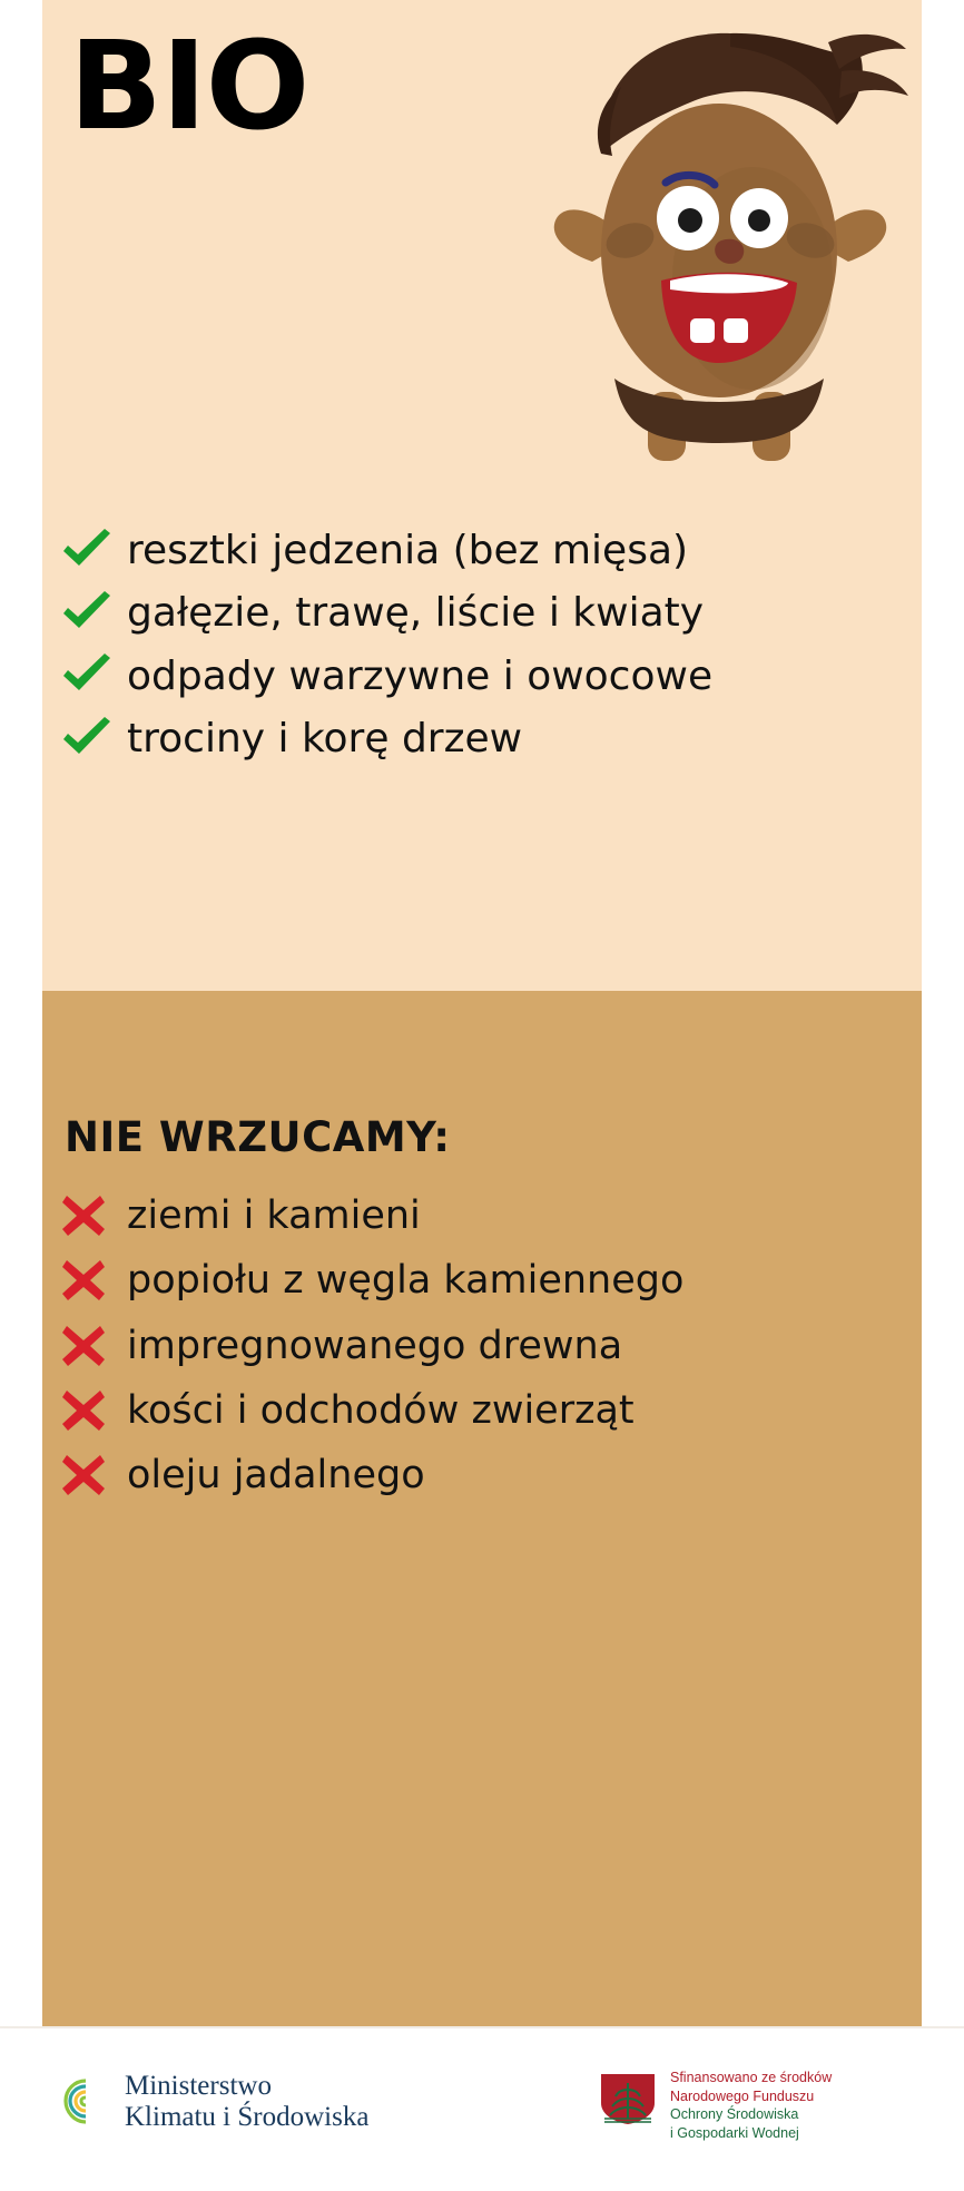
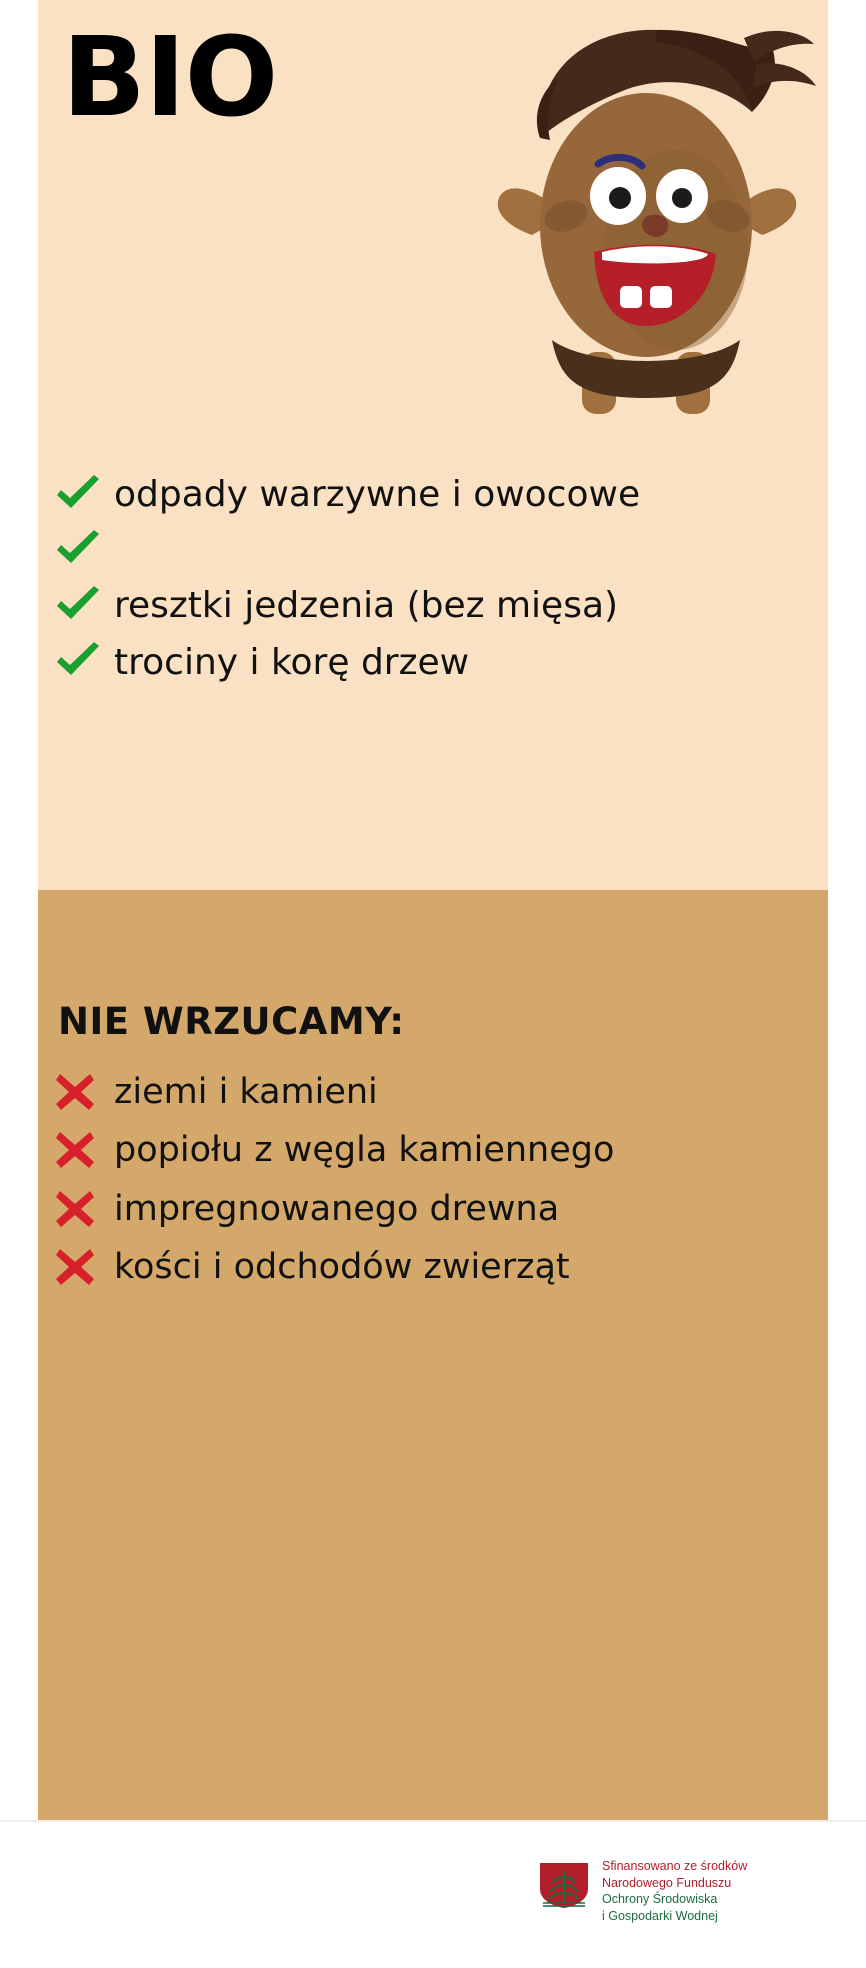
  BIO
- resztki jedzenia (bez mięsa)
+ odpady warzywne i owocowe
- gałęzie, trawę, liście i kwiaty
- odpady warzywne i owocowe
+ resztki jedzenia (bez mięsa)
  trociny i korę drzew
  NIE WRZUCAMY:
  ziemi i kamieni
  popiołu z węgla kamiennego
  impregnowanego drewna
  kości i odchodów zwierząt
- oleju jadalnego
- Ministerstwo
- Klimatu i Środowiska
  Sfinansowano ze środków
  Narodowego Funduszu
  Ochrony Środowiska
  i Gospodarki Wodnej
